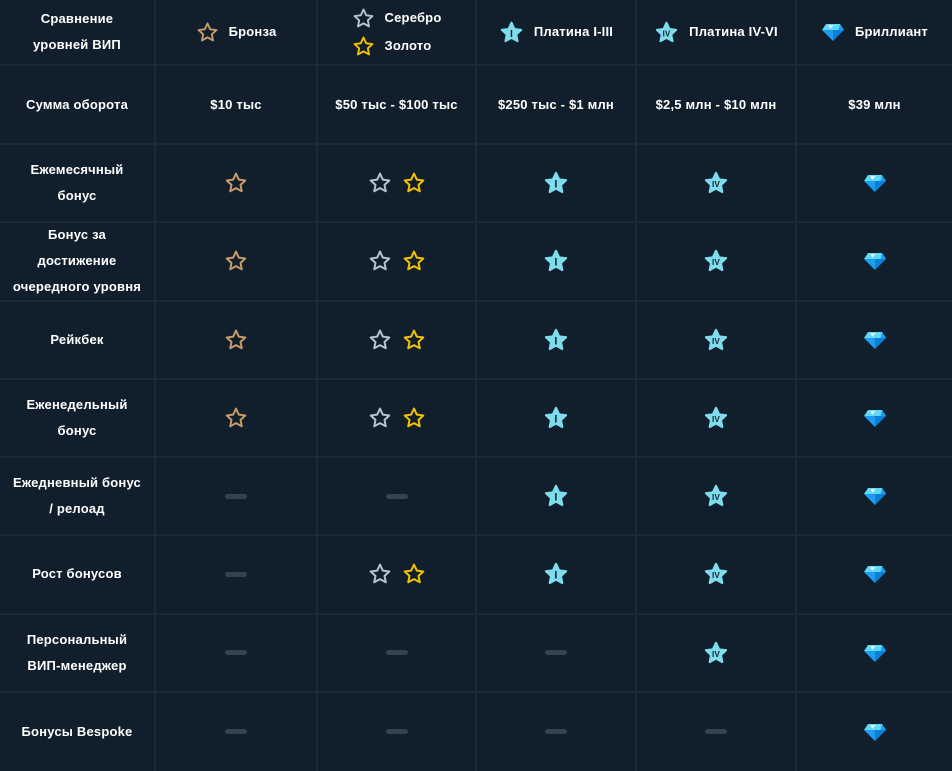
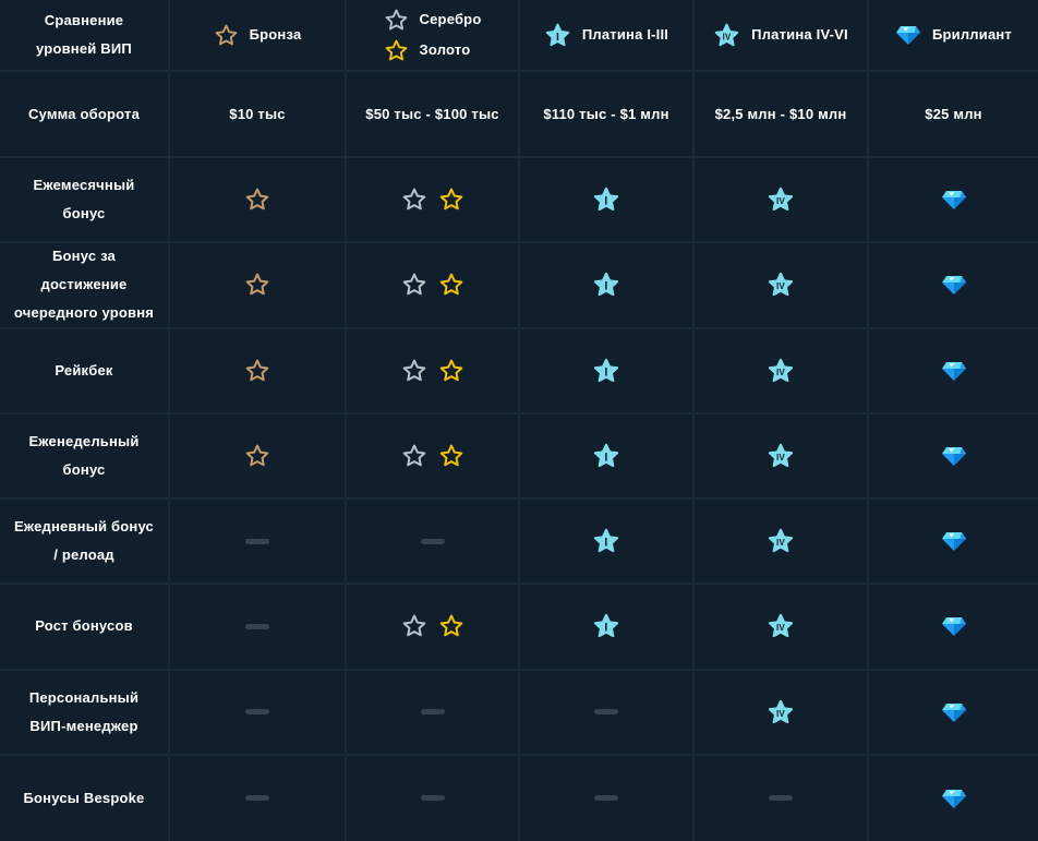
  Сравнение уровней ВИП
  Бронза
  Серебро
  Золото
  I
  Платина I-III
  IV
  Платина IV-VI
  Бриллиант
  Сумма оборота
  $10 тыс
  $50 тыс - $100 тыс
- $250 тыс - $1 млн
+ $110 тыс - $1 млн
  $2,5 млн - $10 млн
- $39 млн
+ $25 млн
  Ежемесячный бонус
  I
  IV
  Бонус за достижение очередного уровня
  I
  IV
  Рейкбек
  I
  IV
  Еженедельный бонус
  I
  IV
  Ежедневный бонус / релоад
  I
  IV
  Рост бонусов
  I
  IV
  Персональный ВИП-менеджер
  IV
  Бонусы Bespoke
